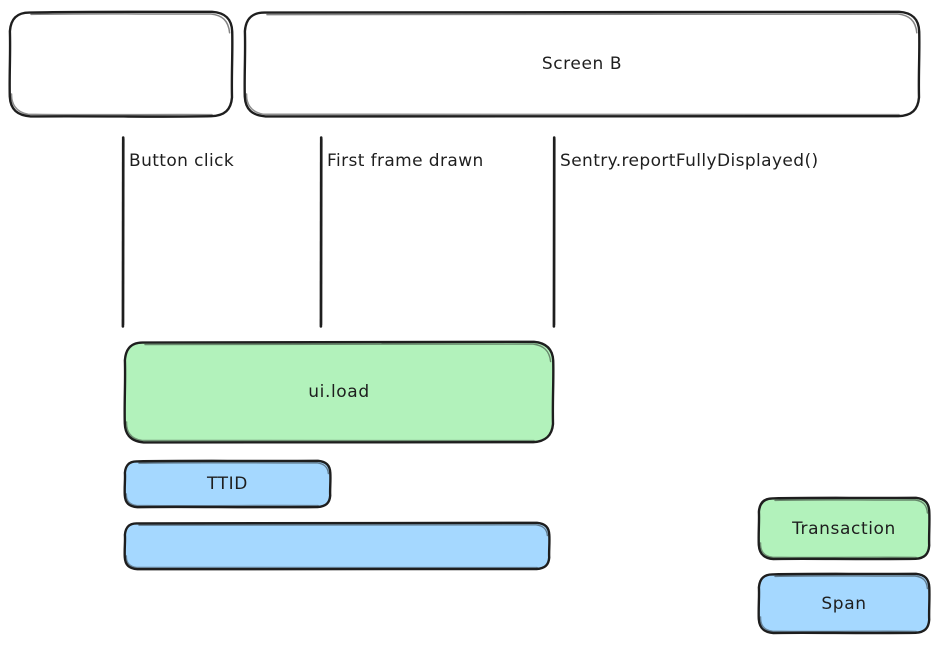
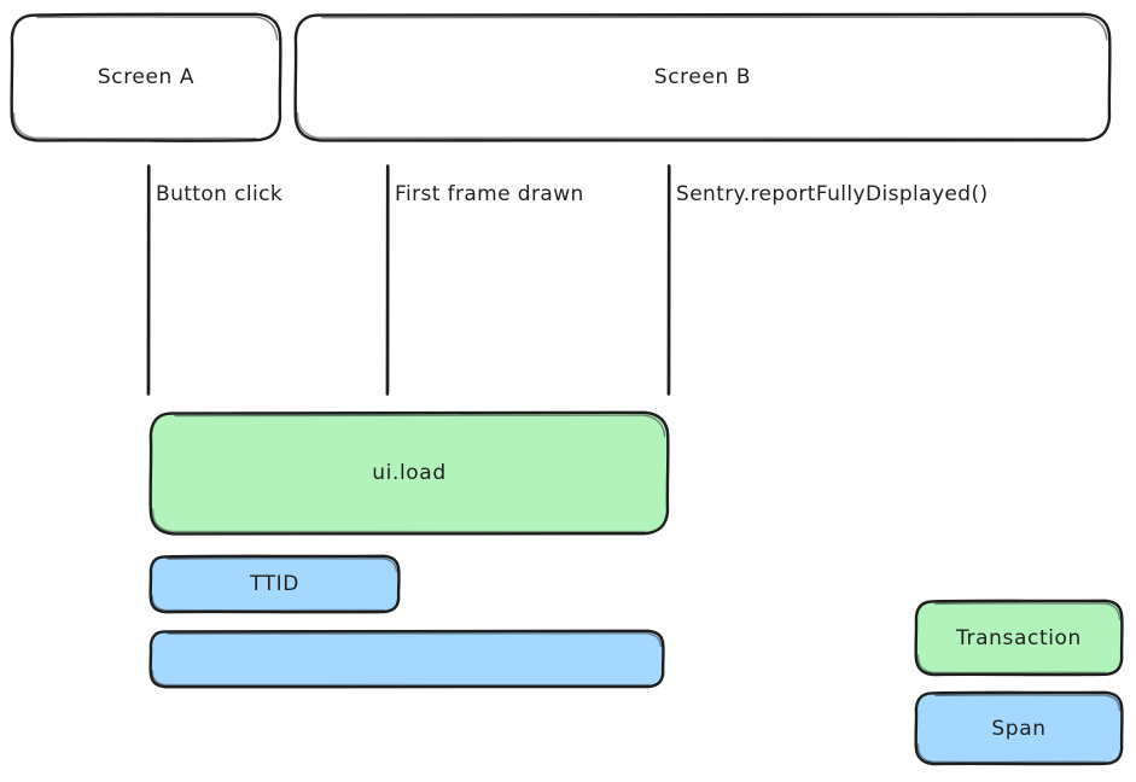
+ Screen A
  Screen B
  Button click
  First frame drawn
  Sentry.reportFullyDisplayed()
  ui.load
  TTID
  Transaction
  Span
